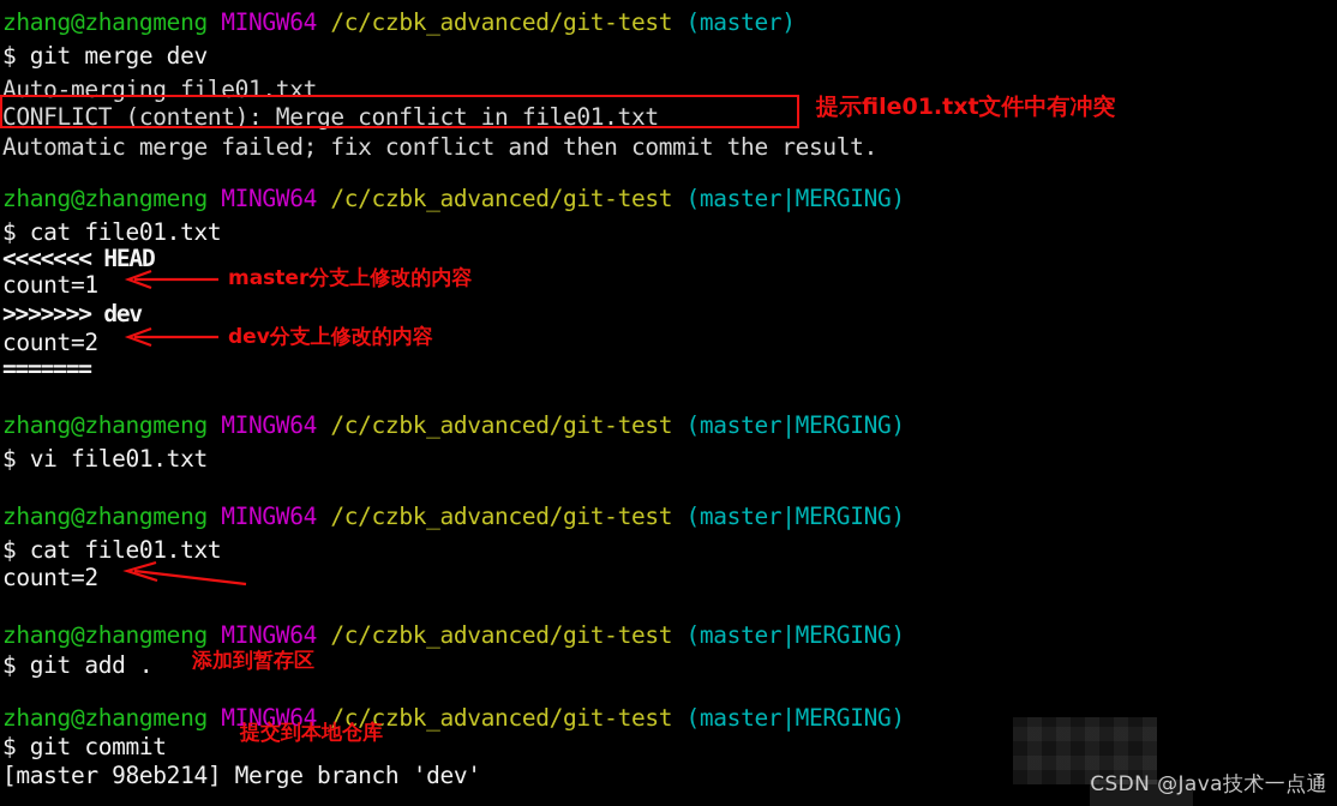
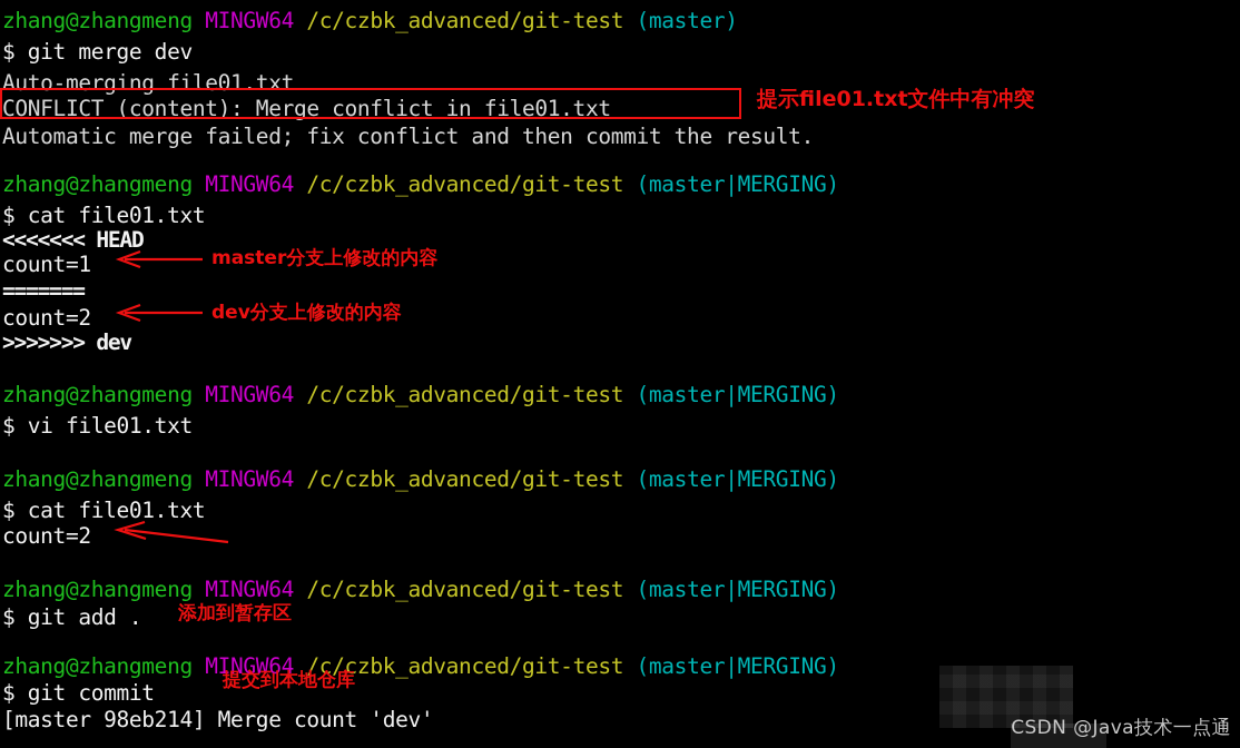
  zhang@zhangmeng MINGW64 /c/czbk_advanced/git-test (master)
  $ git merge dev
  Auto-merging file01.txt
  CONFLICT (content): Merge conflict in file01.txt
  Automatic merge failed; fix conflict and then commit the result.
  zhang@zhangmeng MINGW64 /c/czbk_advanced/git-test (master|MERGING)
  $ cat file01.txt
  <<<<<<< HEAD
  count=1
- >>>>>>> dev
+ =======
  count=2
- =======
+ >>>>>>> dev
  zhang@zhangmeng MINGW64 /c/czbk_advanced/git-test (master|MERGING)
  $ vi file01.txt
  zhang@zhangmeng MINGW64 /c/czbk_advanced/git-test (master|MERGING)
  $ cat file01.txt
  count=2
  zhang@zhangmeng MINGW64 /c/czbk_advanced/git-test (master|MERGING)
  $ git add .
  zhang@zhangmeng MINGW64 /c/czbk_advanced/git-test (master|MERGING)
  $ git commit
- [master 98eb214] Merge branch 'dev'
+ [master 98eb214] Merge count 'dev'
  提示file01.txt文件中有冲突
  master分支上修改的内容
  dev分支上修改的内容
  添加到暂存区
  提交到本地仓库
  CSDN @Java技术一点通
